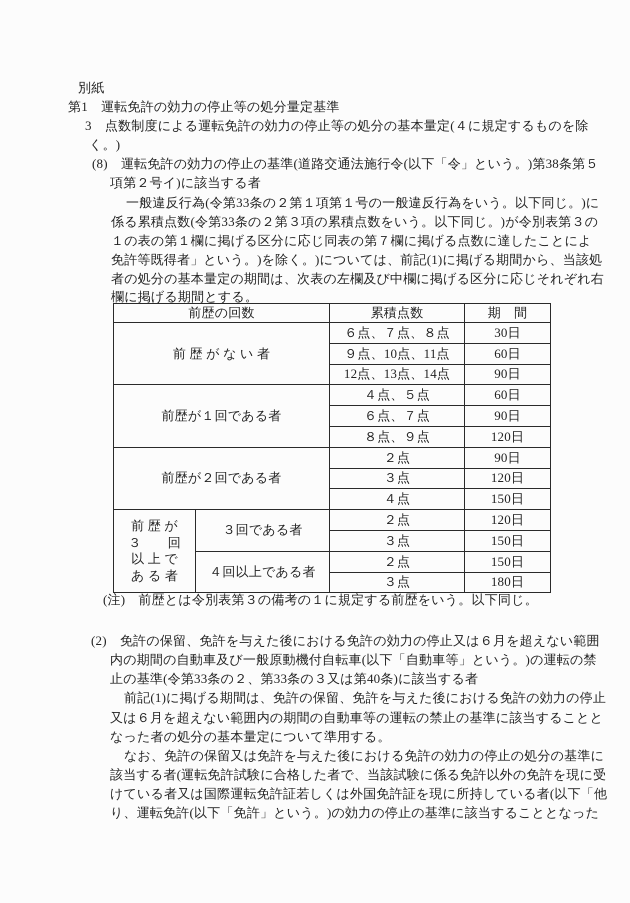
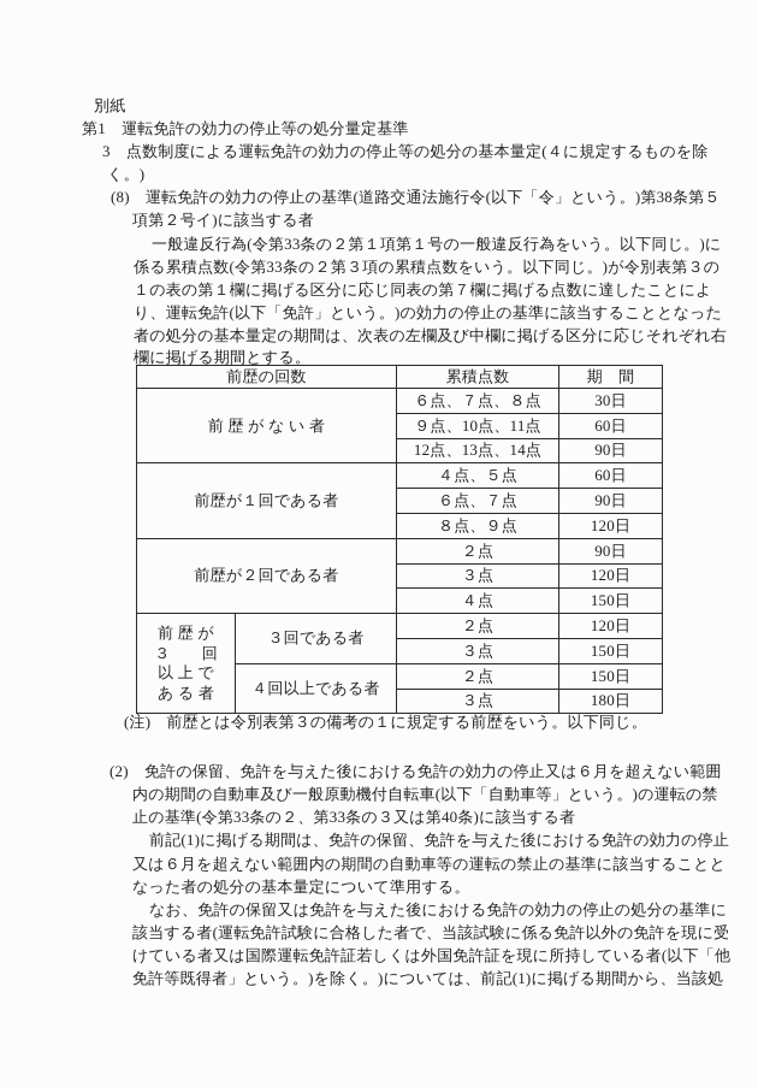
  別紙
  第1 運転免許の効力の停止等の処分量定基準
  3 点数制度による運転免許の効力の停止等の処分の基本量定(４に規定するものを除
  く。)
  (8) 運転免許の効力の停止の基準(道路交通法施行令(以下「令」という。)第38条第５
  項第２号イ)に該当する者
  一般違反行為(令第33条の２第１項第１号の一般違反行為をいう。以下同じ。)に
  係る累積点数(令第33条の２第３項の累積点数をいう。以下同じ。)が令別表第３の
  １の表の第１欄に掲げる区分に応じ同表の第７欄に掲げる点数に達したことによ
- 免許等既得者」という。)を除く。)については、前記(1)に掲げる期間から、当該処
+ り、運転免許(以下「免許」という。)の効力の停止の基準に該当することとなった
  者の処分の基本量定の期間は、次表の左欄及び中欄に掲げる区分に応じそれぞれ右
  欄に掲げる期間とする。
  (注) 前歴とは令別表第３の備考の１に規定する前歴をいう。以下同じ。
  (2) 免許の保留、免許を与えた後における免許の効力の停止又は６月を超えない範囲
  内の期間の自動車及び一般原動機付自転車(以下「自動車等」という。)の運転の禁
  止の基準(令第33条の２、第33条の３又は第40条)に該当する者
  前記(1)に掲げる期間は、免許の保留、免許を与えた後における免許の効力の停止
  又は６月を超えない範囲内の期間の自動車等の運転の禁止の基準に該当することと
  なった者の処分の基本量定について準用する。
  なお、免許の保留又は免許を与えた後における免許の効力の停止の処分の基準に
  該当する者(運転免許試験に合格した者で、当該試験に係る免許以外の免許を現に受
  けている者又は国際運転免許証若しくは外国免許証を現に所持している者(以下「他
- り、運転免許(以下「免許」という。)の効力の停止の基準に該当することとなった
+ 免許等既得者」という。)を除く。)については、前記(1)に掲げる期間から、当該処
  前歴の回数	累積点数	期 間
  前 歴 が な い 者	６点、７点、８点	30日
  ９点、10点、11点	60日
  12点、13点、14点	90日
  前歴が１回である者	４点、５点	60日
  ６点、７点	90日
  ８点、９点	120日
  前歴が２回である者	２点	90日
  ３点	120日
  ４点	150日
  前 歴 が ３ 回 以 上 で あ る 者	３回である者	２点	120日
  ３点	150日
  ４回以上である者	２点	150日
  ３点	180日
